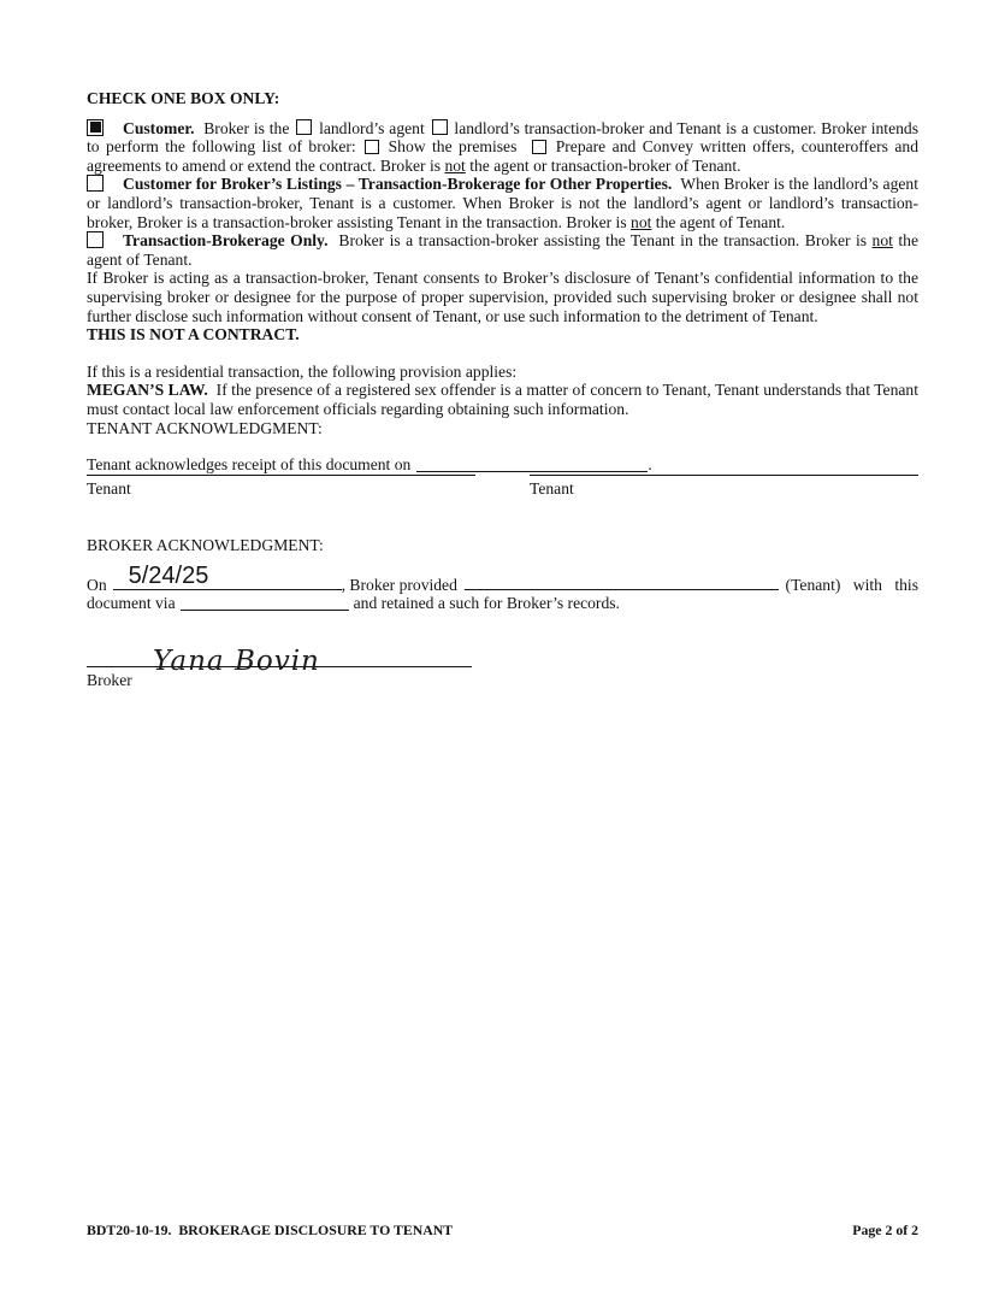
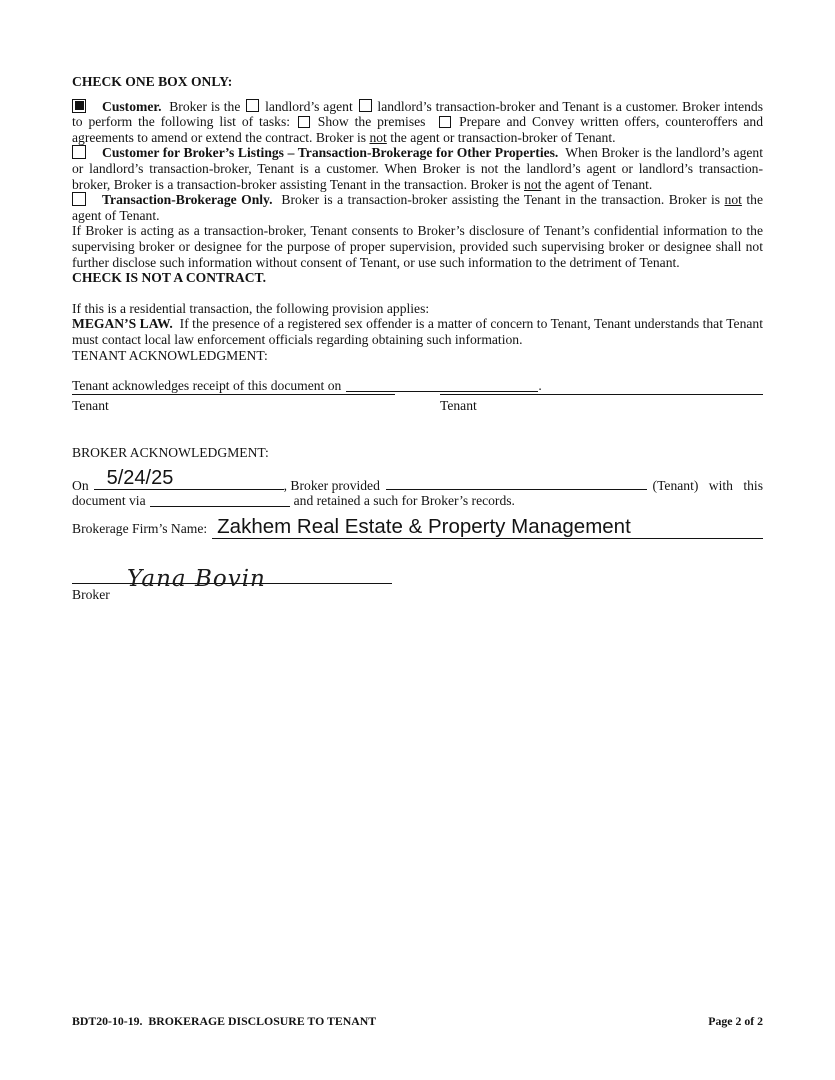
  CHECK ONE BOX ONLY:
- Customer. Broker is the landlord’s agent landlord’s transaction-broker and Tenant is a customer. Broker intends to perform the following list of broker: Show the premises Prepare and Convey written offers, counteroffers and agreements to amend or extend the contract. Broker is not the agent or transaction-broker of Tenant.
+ Customer. Broker is the landlord’s agent landlord’s transaction-broker and Tenant is a customer. Broker intends to perform the following list of tasks: Show the premises Prepare and Convey written offers, counteroffers and agreements to amend or extend the contract. Broker is not the agent or transaction-broker of Tenant.
  Customer for Broker’s Listings – Transaction-Brokerage for Other Properties. When Broker is the landlord’s agent or landlord’s transaction-broker, Tenant is a customer. When Broker is not the landlord’s agent or landlord’s transaction-broker, Broker is a transaction-broker assisting Tenant in the transaction. Broker is not the agent of Tenant.
  Transaction-Brokerage Only. Broker is a transaction-broker assisting the Tenant in the transaction. Broker is not the agent of Tenant.
  If Broker is acting as a transaction-broker, Tenant consents to Broker’s disclosure of Tenant’s confidential information to the supervising broker or designee for the purpose of proper supervision, provided such supervising broker or designee shall not further disclose such information without consent of Tenant, or use such information to the detriment of Tenant.
- THIS IS NOT A CONTRACT.
+ CHECK IS NOT A CONTRACT.
  If this is a residential transaction, the following provision applies:
  MEGAN’S LAW. If the presence of a registered sex offender is a matter of concern to Tenant, Tenant understands that Tenant must contact local law enforcement officials regarding obtaining such information.
  TENANT ACKNOWLEDGMENT:
  Tenant acknowledges receipt of this document on .
  Tenant
  Tenant
  BROKER ACKNOWLEDGMENT:
  On
  5/24/25
  , Broker provided
  (Tenant) with this
  document via and retained a such for Broker’s records.
+ Brokerage Firm’s Name:
+ Zakhem Real Estate & Property Management
  Yana Bovin
  Broker
  BDT20-10-19. BROKERAGE DISCLOSURE TO TENANT
  Page 2 of 2
